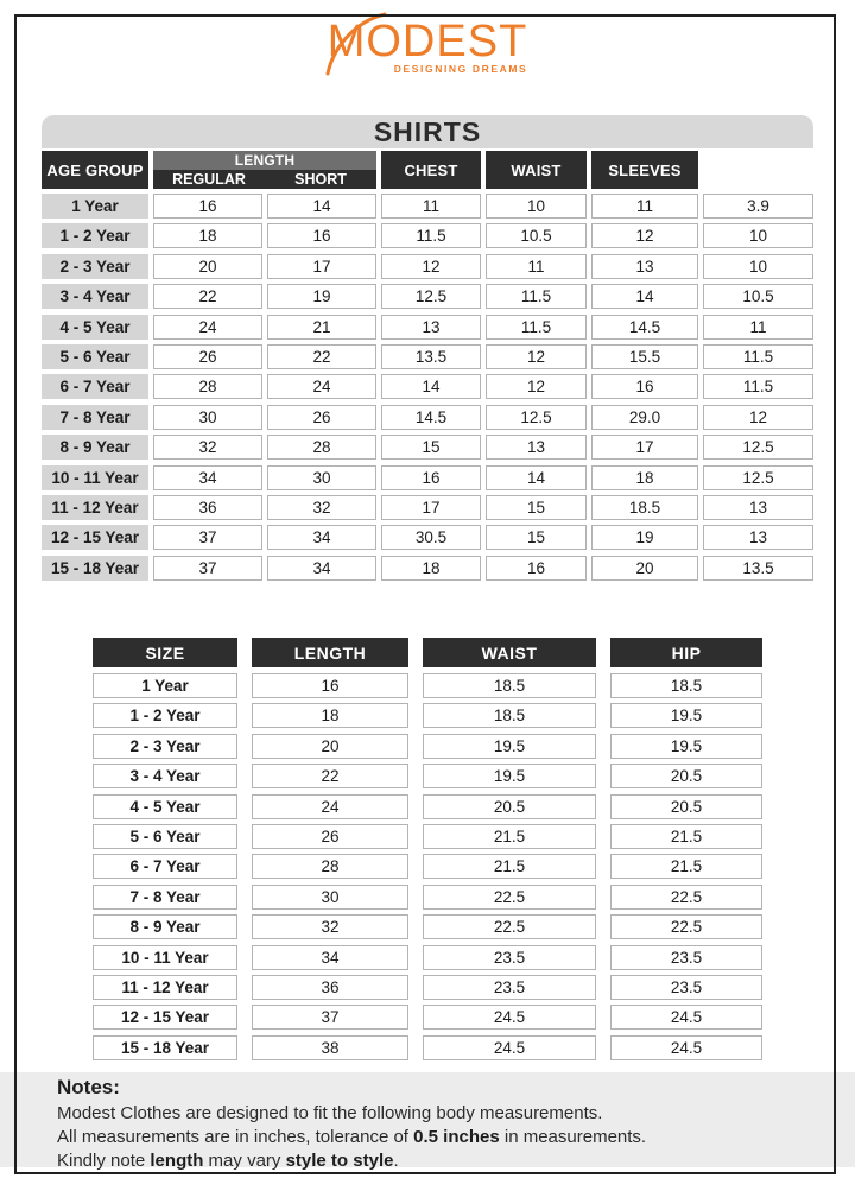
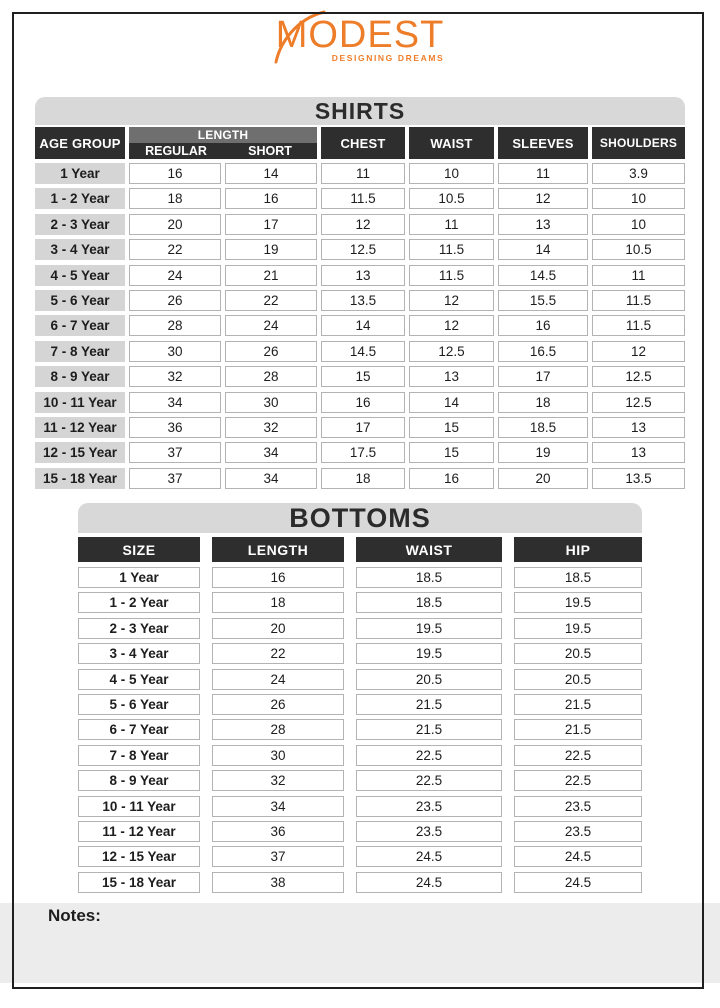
  MODEST
  DESIGNING DREAMS
  SHIRTS
  AGE GROUP
  LENGTH
  REGULAR
  SHORT
  CHEST
  WAIST
  SLEEVES
+ SHOULDERS
  1 Year
  16
  14
  11
  10
  11
  3.9
  1 - 2 Year
  18
  16
  11.5
  10.5
  12
  10
  2 - 3 Year
  20
  17
  12
  11
  13
  10
  3 - 4 Year
  22
  19
  12.5
  11.5
  14
  10.5
  4 - 5 Year
  24
  21
  13
  11.5
  14.5
  11
  5 - 6 Year
  26
  22
  13.5
  12
  15.5
  11.5
  6 - 7 Year
  28
  24
  14
  12
  16
  11.5
  7 - 8 Year
  30
  26
  14.5
  12.5
- 29.0
+ 16.5
  12
  8 - 9 Year
  32
  28
  15
  13
  17
  12.5
  10 - 11 Year
  34
  30
  16
  14
  18
  12.5
  11 - 12 Year
  36
  32
  17
  15
  18.5
  13
  12 - 15 Year
  37
  34
- 30.5
+ 17.5
  15
  19
  13
  15 - 18 Year
  37
  34
  18
  16
  20
  13.5
+ BOTTOMS
  SIZE
  LENGTH
  WAIST
  HIP
  1 Year
  16
  18.5
  18.5
  1 - 2 Year
  18
  18.5
  19.5
  2 - 3 Year
  20
  19.5
  19.5
  3 - 4 Year
  22
  19.5
  20.5
  4 - 5 Year
  24
  20.5
  20.5
  5 - 6 Year
  26
  21.5
  21.5
  6 - 7 Year
  28
  21.5
  21.5
  7 - 8 Year
  30
  22.5
  22.5
  8 - 9 Year
  32
  22.5
  22.5
  10 - 11 Year
  34
  23.5
  23.5
  11 - 12 Year
  36
  23.5
  23.5
  12 - 15 Year
  37
  24.5
  24.5
  15 - 18 Year
  38
  24.5
  24.5
  Notes:
- Modest Clothes are designed to fit the following body measurements.
- All measurements are in inches, tolerance of 0.5 inches in measurements.
- Kindly note length may vary style to style.
